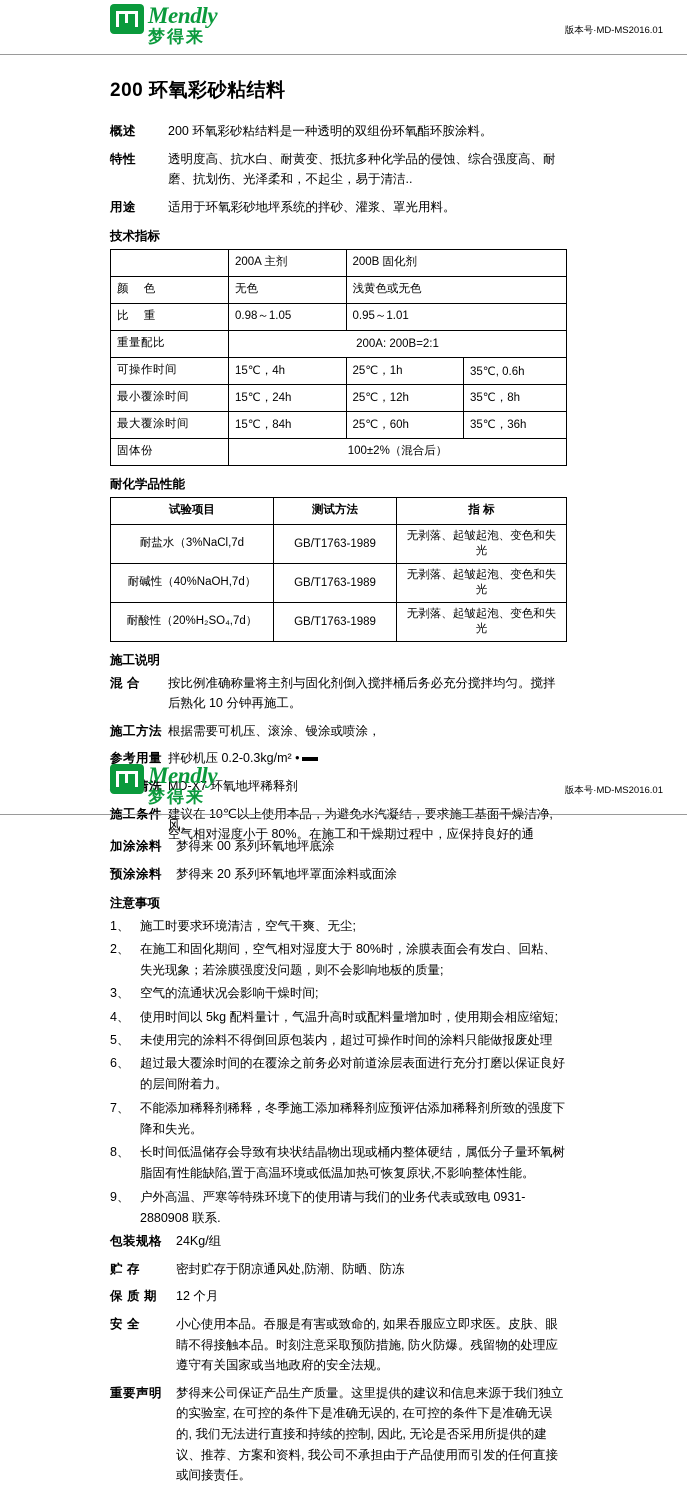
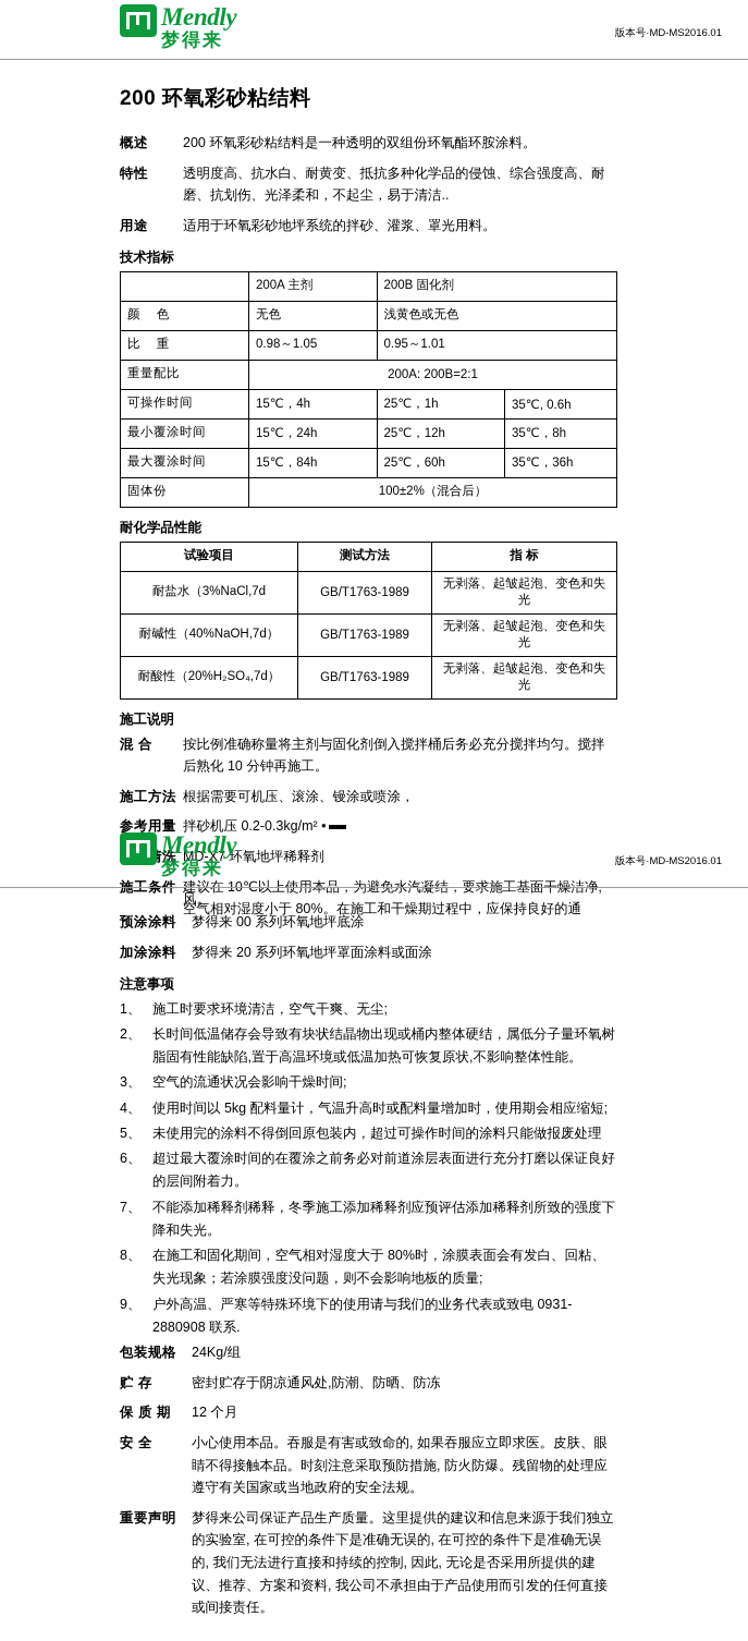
  Mendly
  梦得来
  版本号·MD-MS2016.01
  200 环氧彩砂粘结料
  概述
  200 环氧彩砂粘结料是一种透明的双组份环氧酯环胺涂料。
  特性
  透明度高、抗水白、耐黄变、抵抗多种化学品的侵蚀、综合强度高、耐磨、抗划伤、光泽柔和，不起尘，易于清洁..
  用途
  适用于环氧彩砂地坪系统的拌砂、灌浆、罩光用料。
  技术指标
  	200A 主剂	200B 固化剂
  颜 色	无色	浅黄色或无色
  比 重	0.98～1.05	0.95～1.01
  重量配比	200A: 200B=2:1
  可操作时间	15℃，4h	25℃，1h	35℃, 0.6h
  最小覆涂时间	15℃，24h	25℃，12h	35℃，8h
  最大覆涂时间	15℃，84h	25℃，60h	35℃，36h
  固体份	100±2%（混合后）
  耐化学品性能
  试验项目	测试方法	指 标
  耐盐水（3%NaCl,7d	GB/T1763-1989	无剥落、起皱起泡、变色和失光
  耐碱性（40%NaOH,7d）	GB/T1763-1989	无剥落、起皱起泡、变色和失光
  耐酸性（20%H₂SO₄,7d）	GB/T1763-1989	无剥落、起皱起泡、变色和失光
  施工说明
  混 合
  按比例准确称量将主剂与固化剂倒入搅拌桶后务必充分搅拌均匀。搅拌后熟化 10 分钟再施工。
  施工方法
  根据需要可机压、滚涂、镘涂或喷涂，
  参考用量
  拌砂机压 0.2-0.3kg/m² •
  MD-X7 环氧地坪稀释剂
  施工条件
  建议在 10℃以上使用本品，为避免水汽凝结，要求施工基面干燥洁净, 空气相对湿度小于 80%。在施工和干燥期过程中，应保持良好的通
  Mendly
  梦得来
  版本号·MD-MS2016.01
  风。
- 加涂涂料
+ 预涂涂料
  梦得来 00 系列环氧地坪底涂
- 预涂涂料
+ 加涂涂料
  梦得来 20 系列环氧地坪罩面涂料或面涂
  注意事项
  1、
  施工时要求环境清洁，空气干爽、无尘;
  2、
- 在施工和固化期间，空气相对湿度大于 80%时，涂膜表面会有发白、回粘、失光现象；若涂膜强度没问题，则不会影响地板的质量;
+ 长时间低温储存会导致有块状结晶物出现或桶内整体硬结，属低分子量环氧树脂固有性能缺陷,置于高温环境或低温加热可恢复原状,不影响整体性能。
  3、
  空气的流通状况会影响干燥时间;
  4、
  使用时间以 5kg 配料量计，气温升高时或配料量增加时，使用期会相应缩短;
  5、
  未使用完的涂料不得倒回原包装内，超过可操作时间的涂料只能做报废处理
  6、
  超过最大覆涂时间的在覆涂之前务必对前道涂层表面进行充分打磨以保证良好的层间附着力。
  7、
  不能添加稀释剂稀释，冬季施工添加稀释剂应预评估添加稀释剂所致的强度下降和失光。
  8、
- 长时间低温储存会导致有块状结晶物出现或桶内整体硬结，属低分子量环氧树脂固有性能缺陷,置于高温环境或低温加热可恢复原状,不影响整体性能。
+ 在施工和固化期间，空气相对湿度大于 80%时，涂膜表面会有发白、回粘、失光现象；若涂膜强度没问题，则不会影响地板的质量;
  9、
  户外高温、严寒等特殊环境下的使用请与我们的业务代表或致电 0931-2880908 联系.
  包装规格
  24Kg/组
  贮 存
  密封贮存于阴凉通风处,防潮、防晒、防冻
  保 质 期
  12 个月
  安 全
  小心使用本品。吞服是有害或致命的, 如果吞服应立即求医。皮肤、眼睛不得接触本品。时刻注意采取预防措施, 防火防爆。残留物的处理应遵守有关国家或当地政府的安全法规。
  重要声明
  梦得来公司保证产品生产质量。这里提供的建议和信息来源于我们独立的实验室, 在可控的条件下是准确无误的, 在可控的条件下是准确无误的, 我们无法进行直接和持续的控制, 因此, 无论是否采用所提供的建议、推荐、方案和资料, 我公司不承担由于产品使用而引发的任何直接或间接责任。
